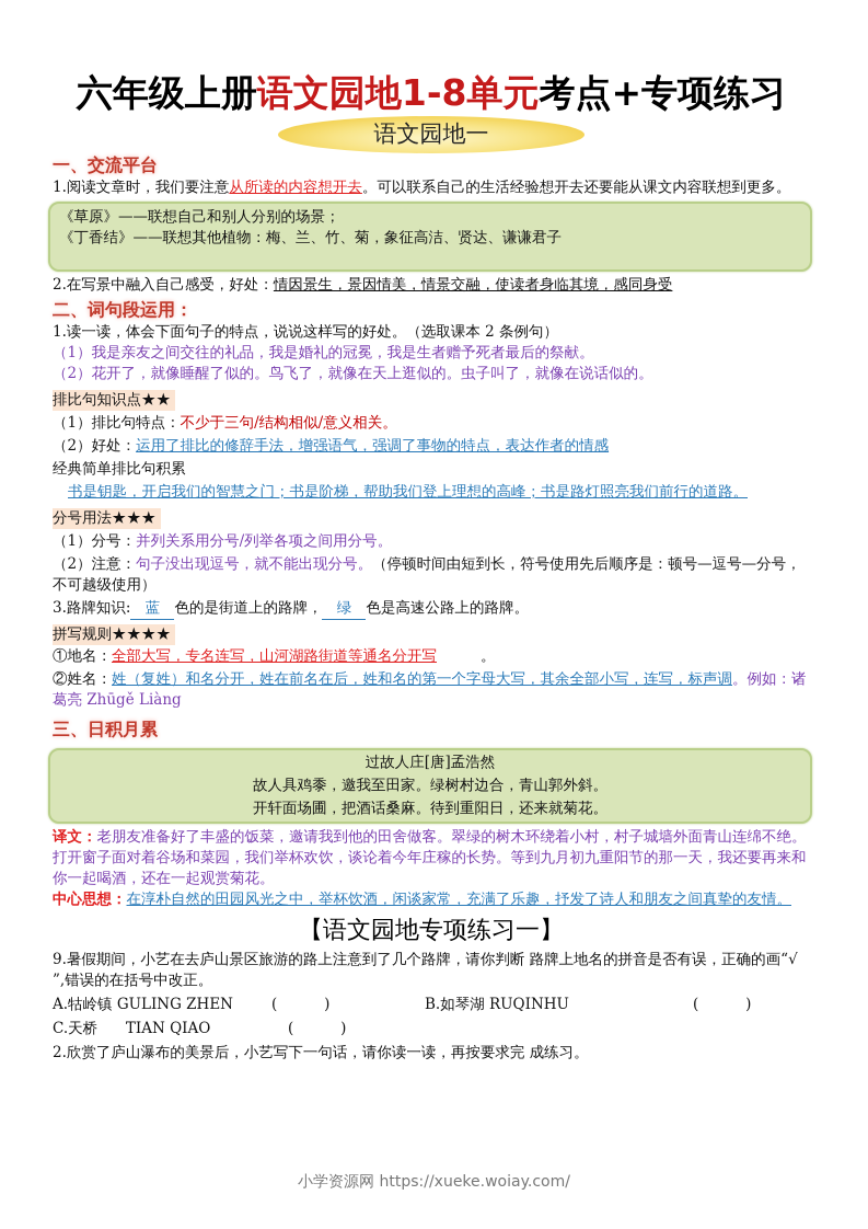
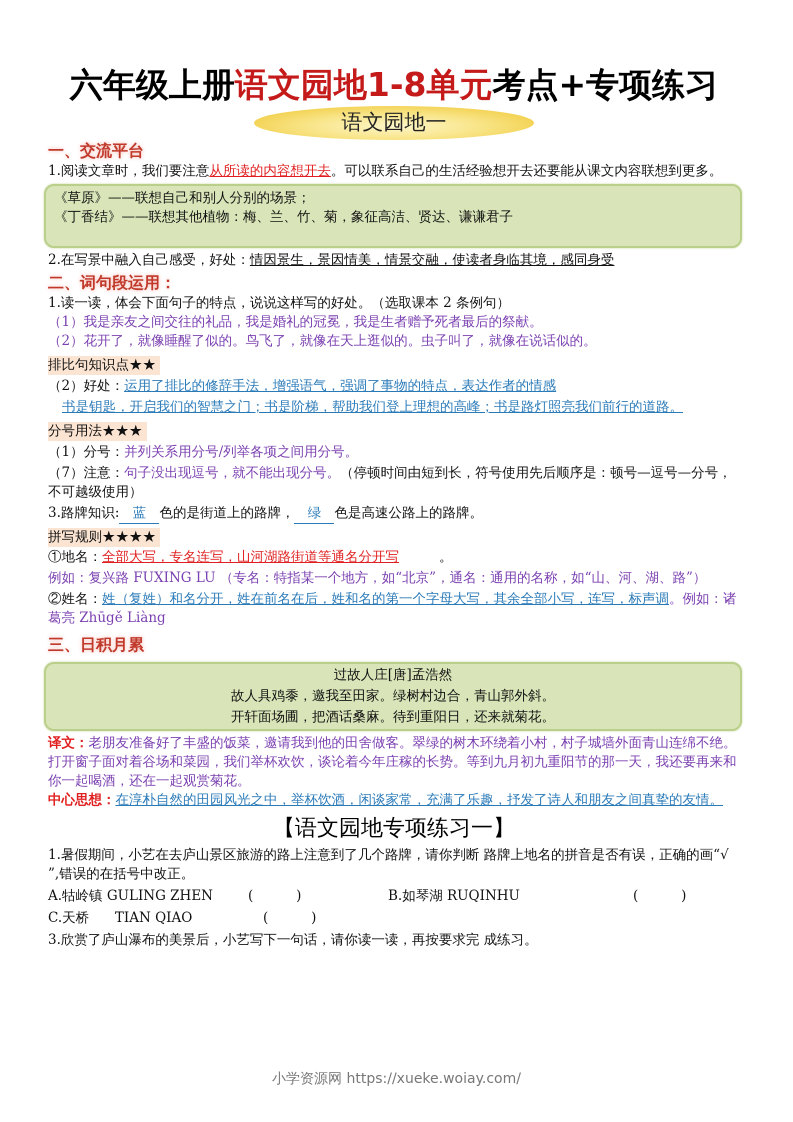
  六年级上册语文园地1-8单元考点+专项练习
  语文园地一
  一、交流平台
  1.阅读文章时，我们要注意从所读的内容想开去。可以联系自己的生活经验想开去还要能从课文内容联想到更多。
  《草原》——联想自己和别人分别的场景；
  《丁香结》——联想其他植物：梅、兰、竹、菊，象征高洁、贤达、谦谦君子
  2.在写景中融入自己感受，好处：情因景生，景因情美，情景交融，使读者身临其境，感同身受
  二、词句段运用：
  1.读一读，体会下面句子的特点，说说这样写的好处。（选取课本 2 条例句）
  （1）我是亲友之间交往的礼品，我是婚礼的冠冕，我是生者赠予死者最后的祭献。
  （2）花开了，就像睡醒了似的。鸟飞了，就像在天上逛似的。虫子叫了，就像在说话似的。
  排比句知识点★★
- （1）排比句特点：不少于三句/结构相似/意义相关。
  （2）好处：运用了排比的修辞手法，增强语气，强调了事物的特点，表达作者的情感
- 经典简单排比句积累
  书是钥匙，开启我们的智慧之门；书是阶梯，帮助我们登上理想的高峰；书是路灯照亮我们前行的道路。
  分号用法★★★
  （1）分号：并列关系用分号/列举各项之间用分号。
- （2）注意：句子没出现逗号，就不能出现分号。（停顿时间由短到长，符号使用先后顺序是：顿号—逗号—分号，不可越级使用）
+ （7）注意：句子没出现逗号，就不能出现分号。（停顿时间由短到长，符号使用先后顺序是：顿号—逗号—分号，不可越级使用）
  3.路牌知识: 蓝 色的是街道上的路牌， 绿 色是高速公路上的路牌。
  拼写规则★★★★
  ①地名：全部大写，专名连写，山河湖路街道等通名分开写 。
+ 例如：复兴路 FUXING LU （专名：特指某一个地方，如“北京”，通名：通用的名称，如“山、河、湖、路”）
  ②姓名：姓（复姓）和名分开，姓在前名在后，姓和名的第一个字母大写，其余全部小写，连写，标声调。例如：诸葛亮 Zhūgě Liàng
  三、日积月累
  过故人庄[唐]孟浩然
  故人具鸡黍，邀我至田家。绿树村边合，青山郭外斜。
  开轩面场圃，把酒话桑麻。待到重阳日，还来就菊花。
  译文：老朋友准备好了丰盛的饭菜，邀请我到他的田舍做客。翠绿的树木环绕着小村，村子城墙外面青山连绵不绝。打开窗子面对着谷场和菜园，我们举杯欢饮，谈论着今年庄稼的长势。等到九月初九重阳节的那一天，我还要再来和你一起喝酒，还在一起观赏菊花。
  中心思想：在淳朴自然的田园风光之中，举杯饮酒，闲谈家常，充满了乐趣，抒发了诗人和朋友之间真挚的友情。
  【语文园地专项练习一】
- 9.暑假期间，小艺在去庐山景区旅游的路上注意到了几个路牌，请你判断 路牌上地名的拼音是否有误，正确的画“√ ”,错误的在括号中改正。
+ 1.暑假期间，小艺在去庐山景区旅游的路上注意到了几个路牌，请你判断 路牌上地名的拼音是否有误，正确的画“√ ”,错误的在括号中改正。
  A.牯岭镇 GULING ZHEN
  ( )
  B.如琴湖 RUQINHU
  ( )
  C.天桥 TIAN QIAO
  ( )
- 2.欣赏了庐山瀑布的美景后，小艺写下一句话，请你读一读，再按要求完 成练习。
+ 3.欣赏了庐山瀑布的美景后，小艺写下一句话，请你读一读，再按要求完 成练习。
  小学资源网 https://xueke.woiay.com/
